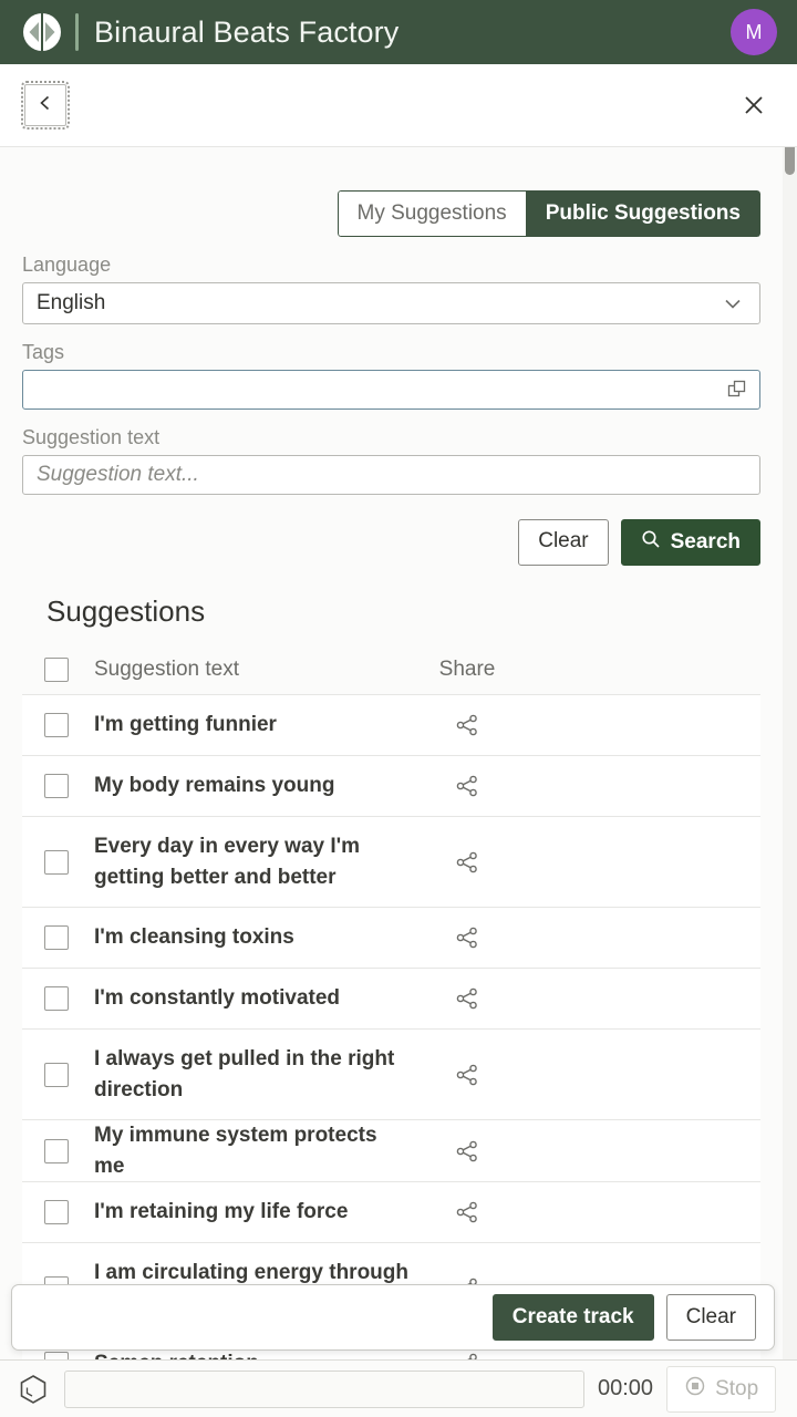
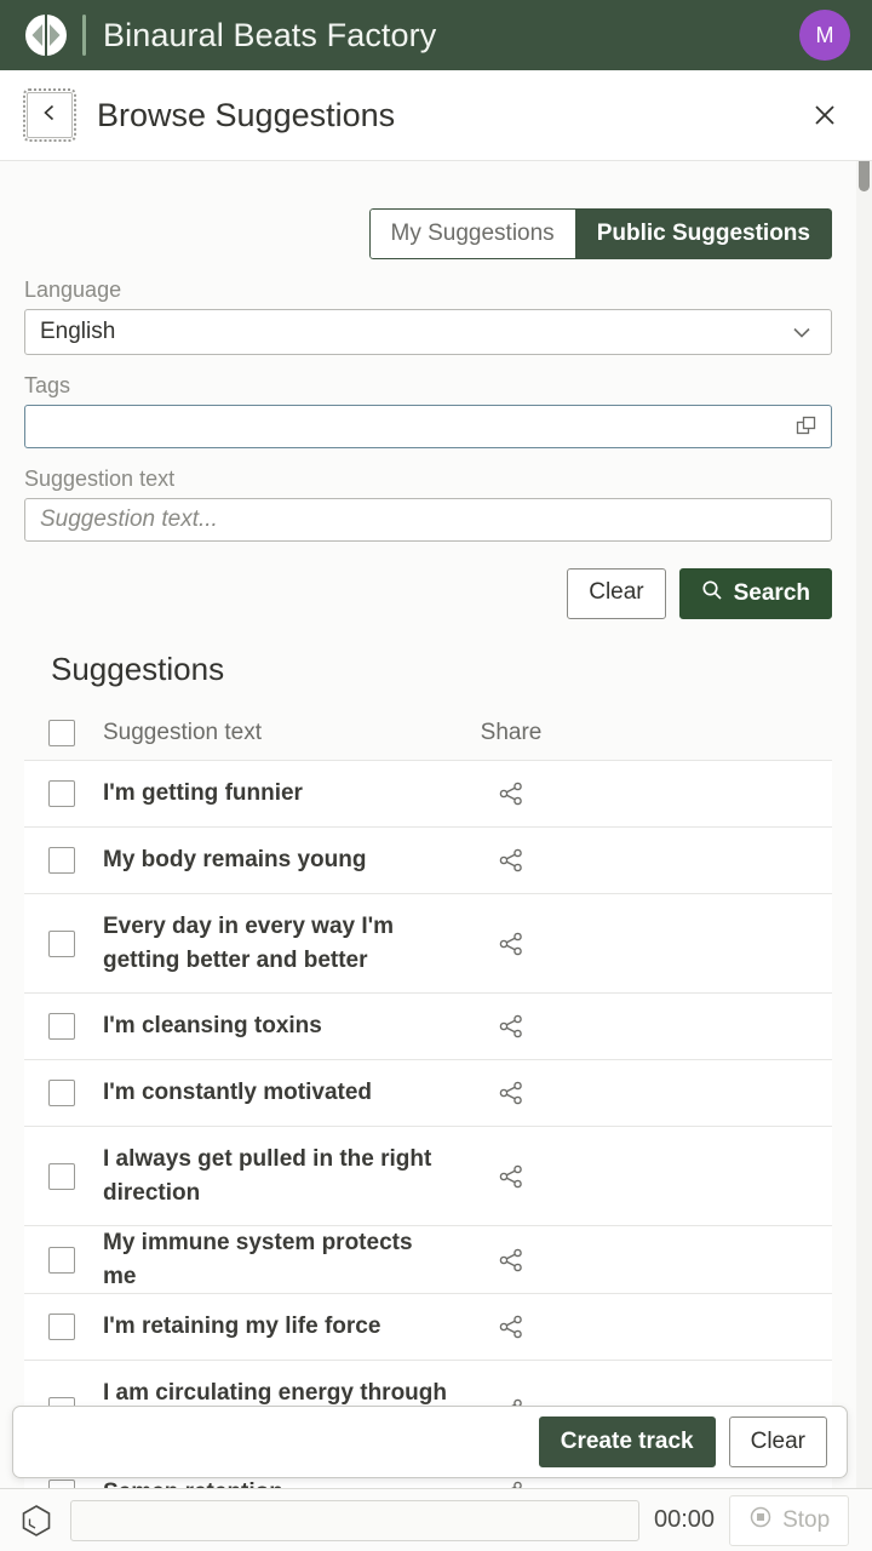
  Binaural Beats Factory
  M
+ Browse Suggestions
  My Suggestions
  Public Suggestions
  Language
  English
  Tags
  Suggestion text
  Suggestion text...
  Clear
  Search
  Suggestions
  Suggestion text
  Share
  I'm getting funnier
  My body remains young
  Every day in every way I'm getting better and better
  I'm cleansing toxins
  I'm constantly motivated
  I always get pulled in the right direction
  My immune system protects me
  I'm retaining my life force
  I am circulating energy through
  Create track
  Clear
  00:00
  Stop
